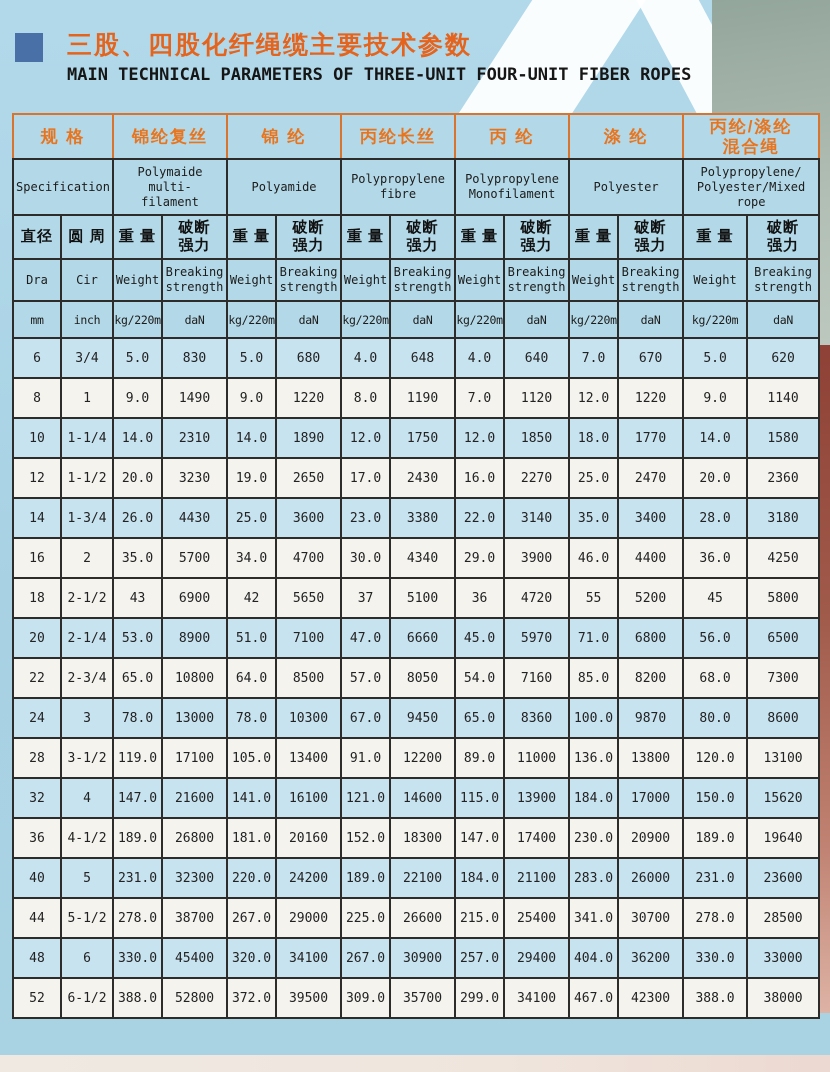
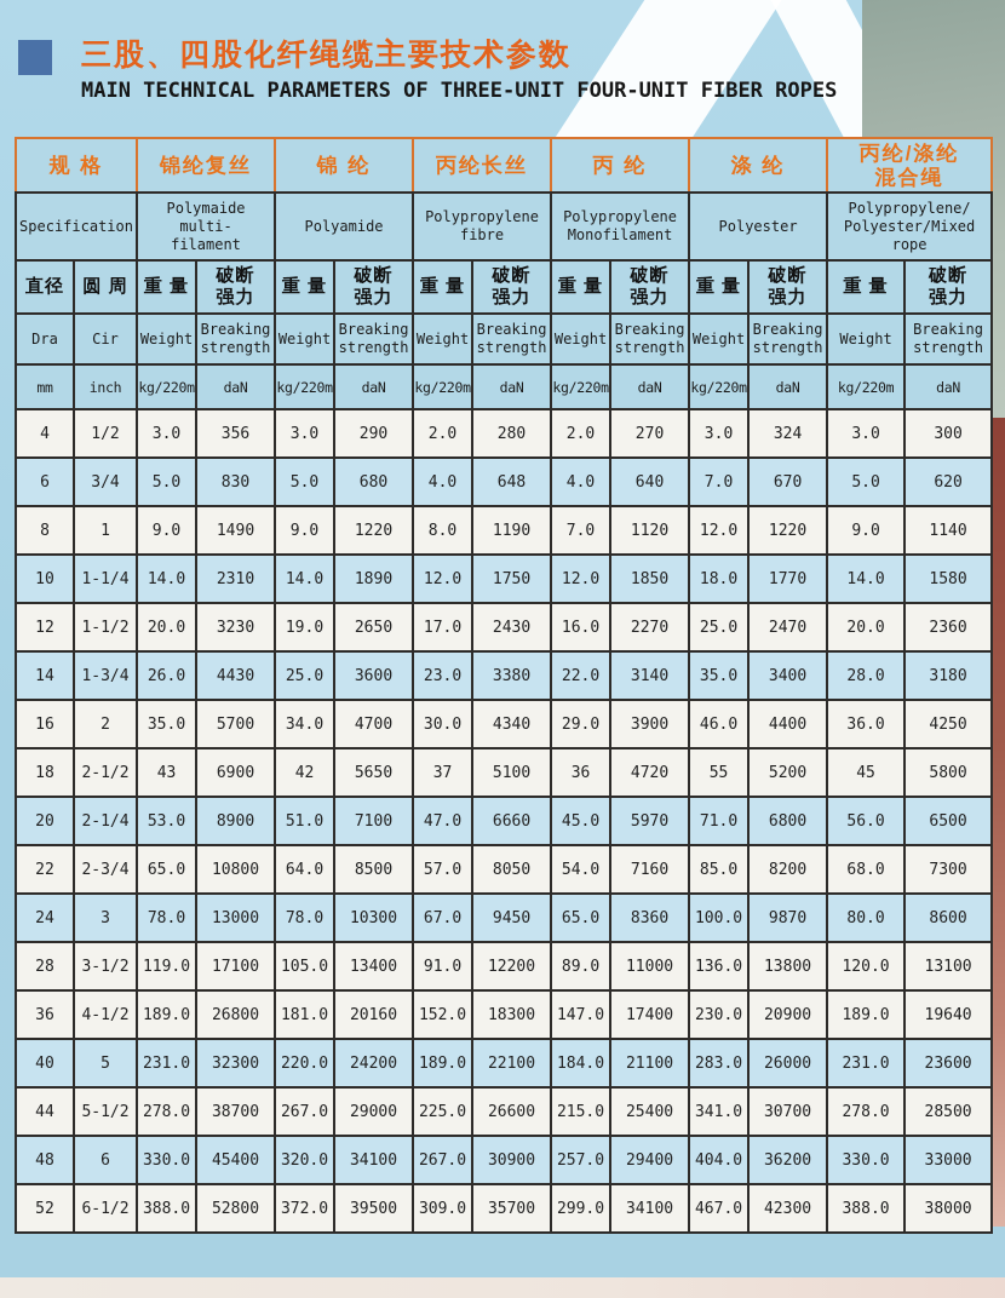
  三股、四股化纤绳缆主要技术参数
  MAIN TECHNICAL PARAMETERS OF THREE-UNIT FOUR-UNIT FIBER ROPES
  规 格	锦纶复丝	锦 纶	丙纶长丝	丙 纶	涤 纶	丙纶/涤纶 混合绳
  Specification	Polymaide multi- filament	Polyamide	Polypropylene fibre	Polypropylene Monofilament	Polyester	Polypropylene/ Polyester/Mixed rope
  直径	圆 周	重 量	破断 强力	重 量	破断 强力	重 量	破断 强力	重 量	破断 强力	重 量	破断 强力	重 量	破断 强力
  Dra	Cir	Weight	Breaking strength	Weight	Breaking strength	Weight	Breaking strength	Weight	Breaking strength	Weight	Breaking strength	Weight	Breaking strength
  mm	inch	kg/220m	daN	kg/220m	daN	kg/220m	daN	kg/220m	daN	kg/220m	daN	kg/220m	daN
+ 4	1/2	3.0	356	3.0	290	2.0	280	2.0	270	3.0	324	3.0	300
  6	3/4	5.0	830	5.0	680	4.0	648	4.0	640	7.0	670	5.0	620
  8	1	9.0	1490	9.0	1220	8.0	1190	7.0	1120	12.0	1220	9.0	1140
  10	1-1/4	14.0	2310	14.0	1890	12.0	1750	12.0	1850	18.0	1770	14.0	1580
  12	1-1/2	20.0	3230	19.0	2650	17.0	2430	16.0	2270	25.0	2470	20.0	2360
  14	1-3/4	26.0	4430	25.0	3600	23.0	3380	22.0	3140	35.0	3400	28.0	3180
  16	2	35.0	5700	34.0	4700	30.0	4340	29.0	3900	46.0	4400	36.0	4250
  18	2-1/2	43	6900	42	5650	37	5100	36	4720	55	5200	45	5800
  20	2-1/4	53.0	8900	51.0	7100	47.0	6660	45.0	5970	71.0	6800	56.0	6500
  22	2-3/4	65.0	10800	64.0	8500	57.0	8050	54.0	7160	85.0	8200	68.0	7300
  24	3	78.0	13000	78.0	10300	67.0	9450	65.0	8360	100.0	9870	80.0	8600
  28	3-1/2	119.0	17100	105.0	13400	91.0	12200	89.0	11000	136.0	13800	120.0	13100
- 32	4	147.0	21600	141.0	16100	121.0	14600	115.0	13900	184.0	17000	150.0	15620
  36	4-1/2	189.0	26800	181.0	20160	152.0	18300	147.0	17400	230.0	20900	189.0	19640
  40	5	231.0	32300	220.0	24200	189.0	22100	184.0	21100	283.0	26000	231.0	23600
  44	5-1/2	278.0	38700	267.0	29000	225.0	26600	215.0	25400	341.0	30700	278.0	28500
  48	6	330.0	45400	320.0	34100	267.0	30900	257.0	29400	404.0	36200	330.0	33000
  52	6-1/2	388.0	52800	372.0	39500	309.0	35700	299.0	34100	467.0	42300	388.0	38000
